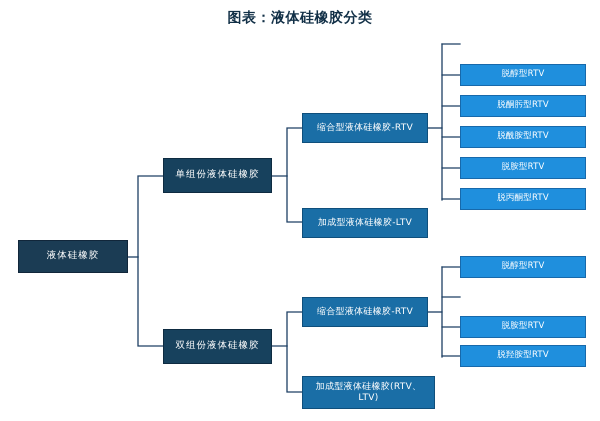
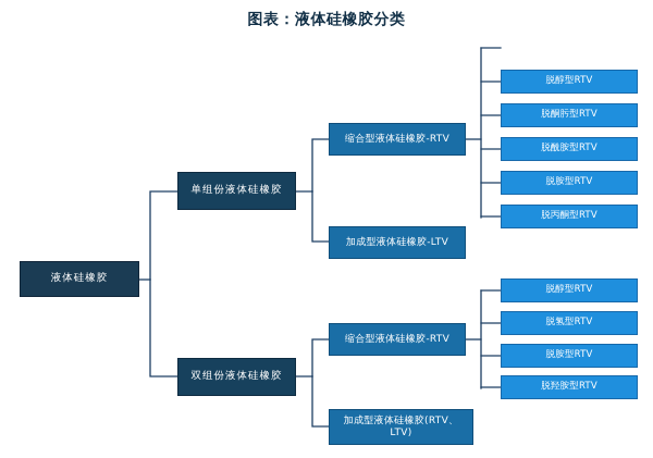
  图表：液体硅橡胶分类
  液体硅橡胶
  单组份液体硅橡胶
  双组份液体硅橡胶
  缩合型液体硅橡胶-RTV
  加成型液体硅橡胶-LTV
  缩合型液体硅橡胶-RTV
  加成型液体硅橡胶(RTV、LTV)
  脱醇型RTV
  脱酮肟型RTV
  脱酰胺型RTV
  脱胺型RTV
  脱丙酮型RTV
  脱醇型RTV
+ 脱氢型RTV
  脱胺型RTV
  脱羟胺型RTV
